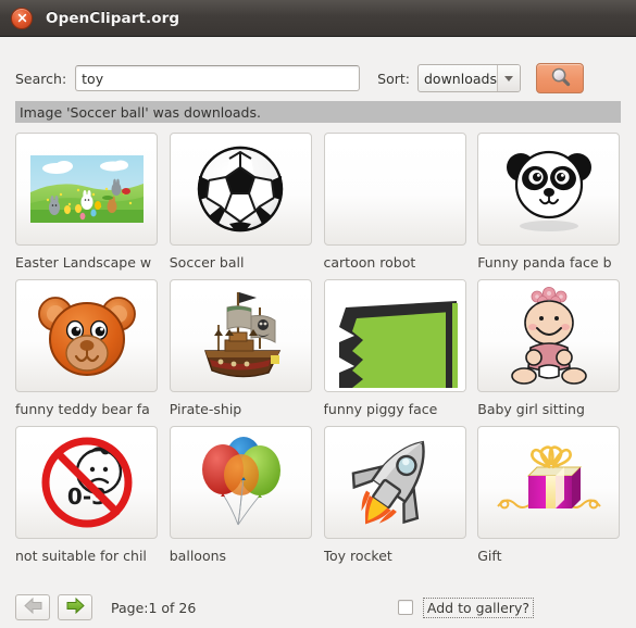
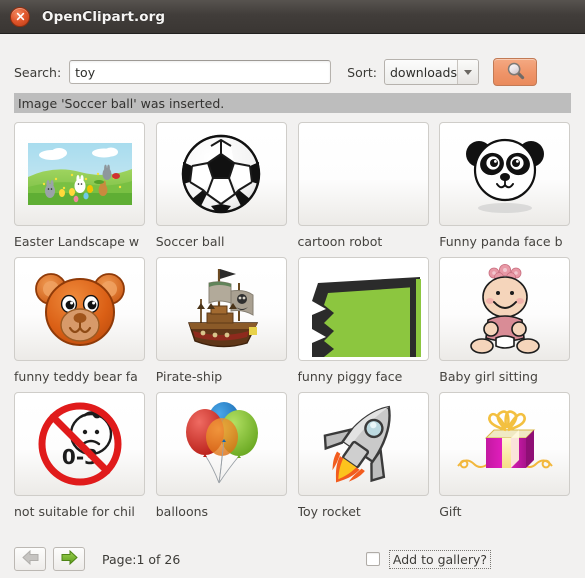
  OpenClipart.org
  Search:
  toy
  Sort:
  downloads
- Image 'Soccer ball' was downloads.
+ Image 'Soccer ball' was inserted.
  Easter Landscape w
  Soccer ball
  cartoon robot
  Funny panda face b
  funny teddy bear fa
  Pirate-ship
  funny piggy face
  Baby girl sitting
  not suitable for chil
  balloons
  Toy rocket
  Gift
  Page:1 of 26
  Add to gallery?
